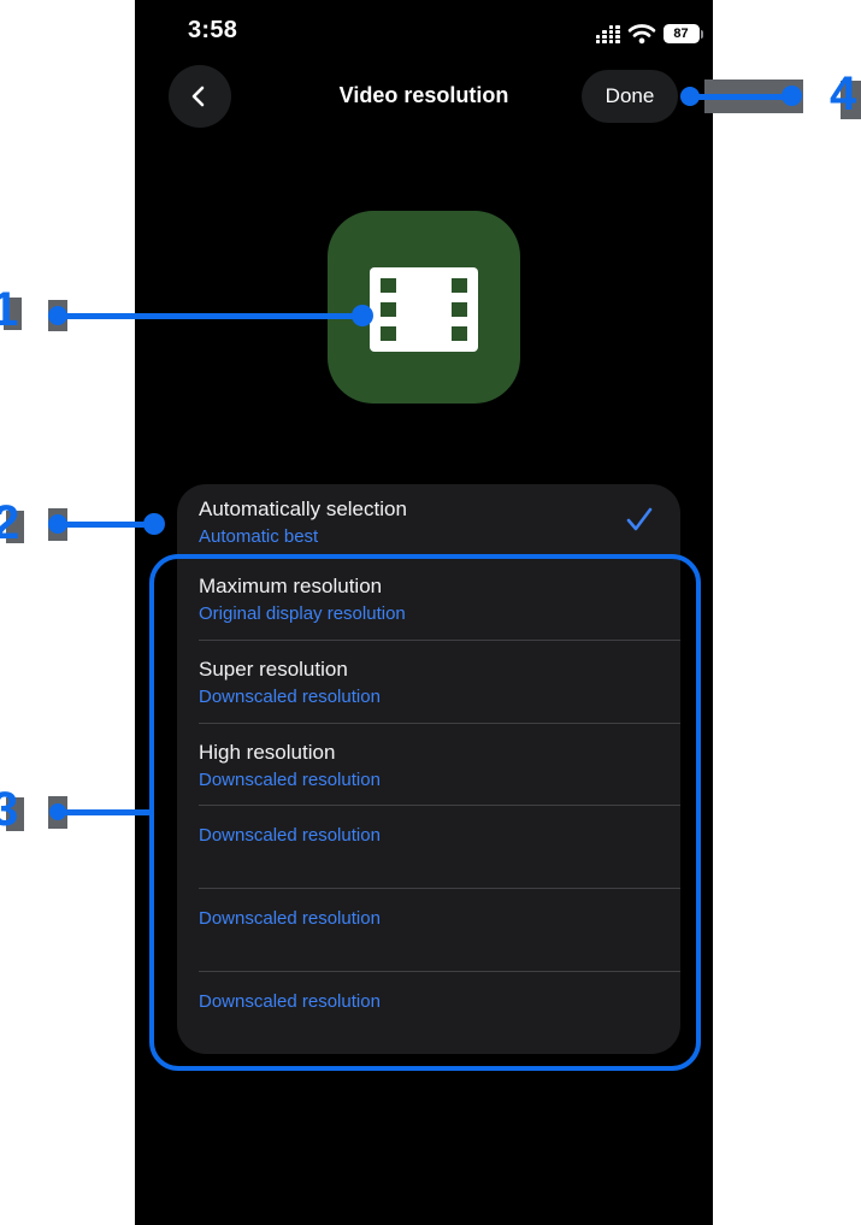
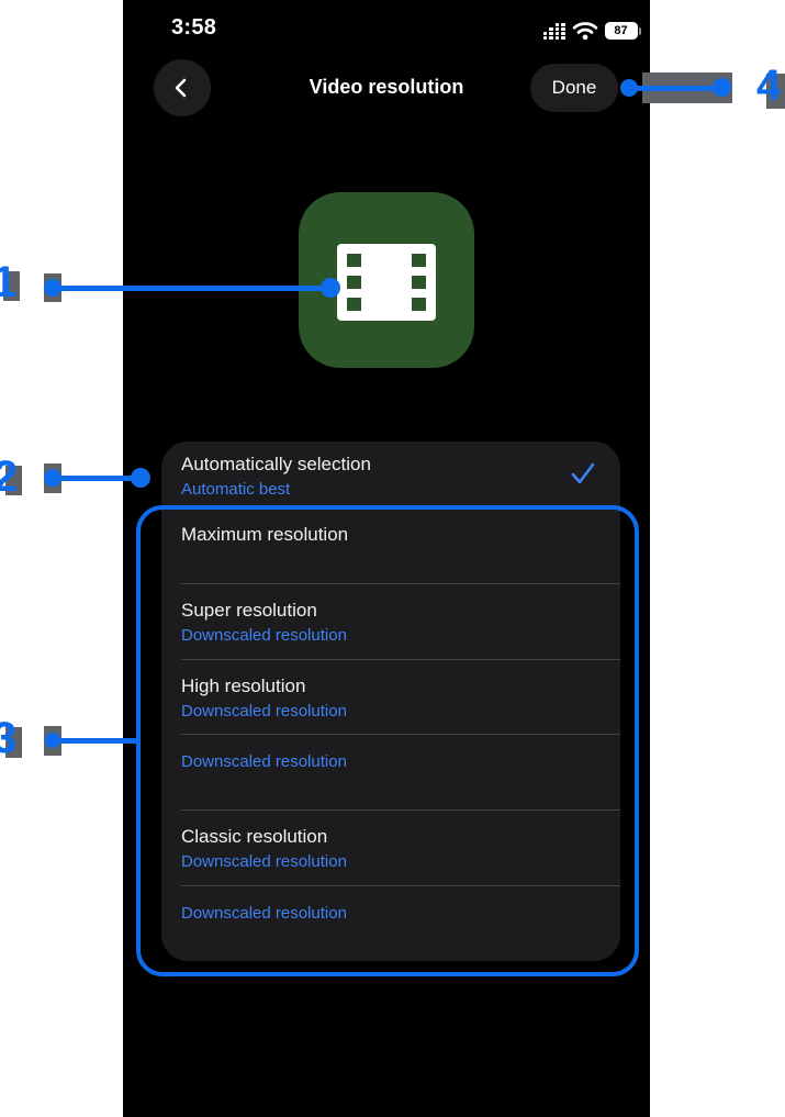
  3:58
  87
  Video resolution
  Done
  Automatically selection
  Automatic best
  Maximum resolution
- Original display resolution
  Super resolution
  Downscaled resolution
  High resolution
  Downscaled resolution
  Downscaled resolution
+ Classic resolution
  Downscaled resolution
  Downscaled resolution
  1
  2
  3
  4
